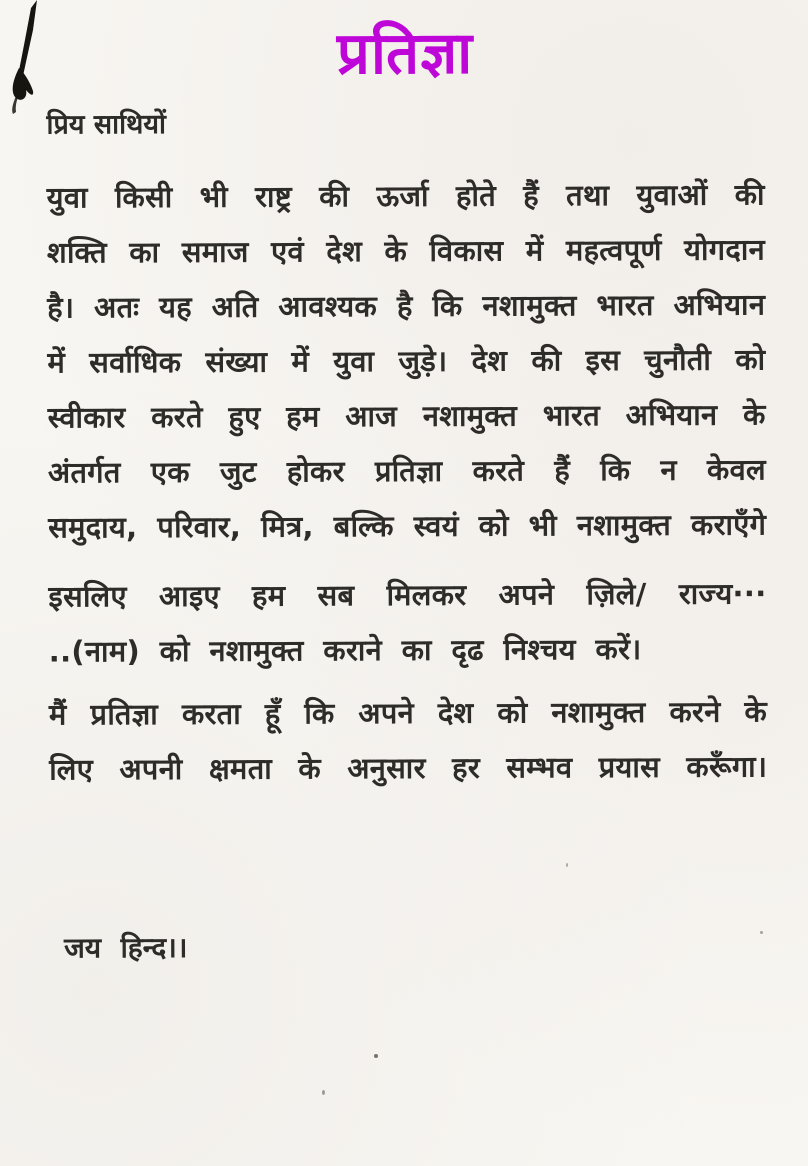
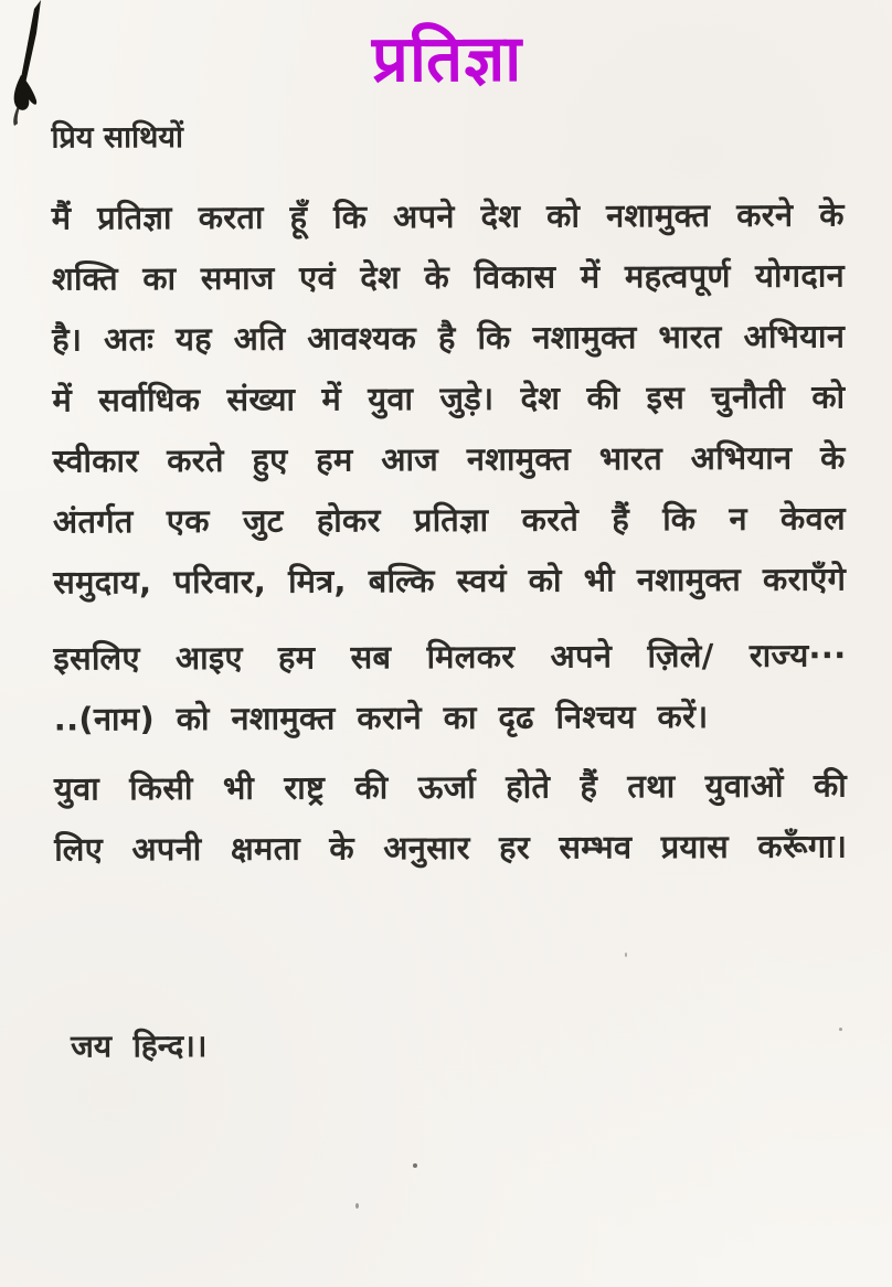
  प्रतिज्ञा
  प्रिय साथियों
- युवा किसी भी राष्ट्र की ऊर्जा होते हैं तथा युवाओं की
+ मैं प्रतिज्ञा करता हूँ कि अपने देश को नशामुक्त करने के
  शक्ति का समाज एवं देश के विकास में महत्वपूर्ण योगदान
  है। अतः यह अति आवश्यक है कि नशामुक्त भारत अभियान
  में सर्वाधिक संख्या में युवा जुड़े। देश की इस चुनौती को
  स्वीकार करते हुए हम आज नशामुक्त भारत अभियान के
  अंतर्गत एक जुट होकर प्रतिज्ञा करते हैं कि न केवल
  समुदाय, परिवार, मित्र, बल्कि स्वयं को भी नशामुक्त कराएँगे
  इसलिए आइए हम सब मिलकर अपने ज़िले/ राज्य···
  ..(नाम) को नशामुक्त कराने का दृढ निश्चय करें।
- मैं प्रतिज्ञा करता हूँ कि अपने देश को नशामुक्त करने के
+ युवा किसी भी राष्ट्र की ऊर्जा होते हैं तथा युवाओं की
  लिए अपनी क्षमता के अनुसार हर सम्भव प्रयास करूँगा।
  जय हिन्द।।
